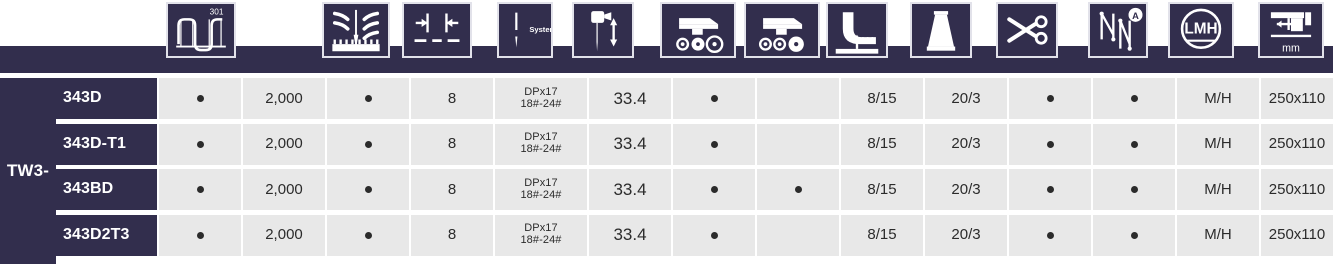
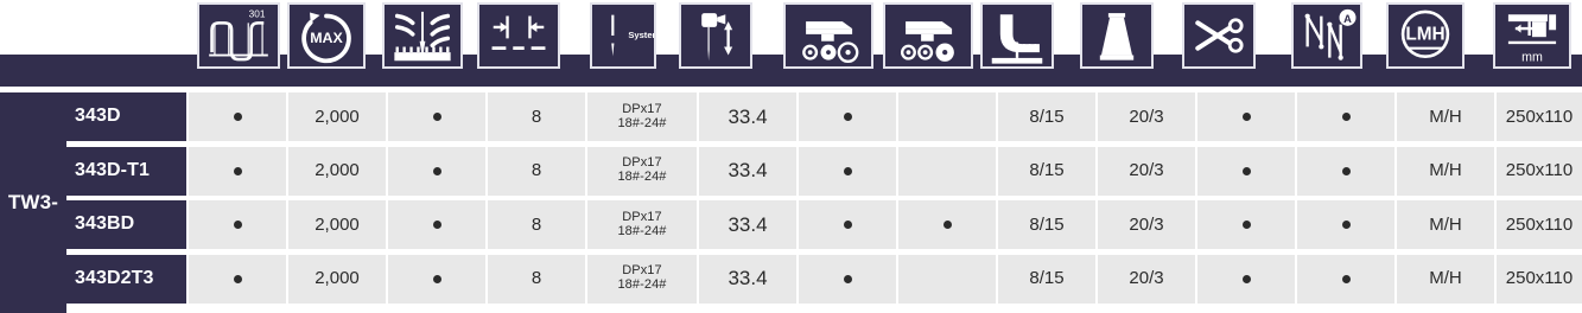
  301
+ MAX
  Syste
  A
  LMH
  mm
  TW3-
  343D
  2,000
  8
  DPx17
  18#-24#
  33.4
  8/15
  20/3
  M/H
  250x110
  343D-T1
  2,000
  8
  DPx17
  18#-24#
  33.4
  8/15
  20/3
  M/H
  250x110
  343BD
  2,000
  8
  DPx17
  18#-24#
  33.4
  8/15
  20/3
  M/H
  250x110
  343D2T3
  2,000
  8
  DPx17
  18#-24#
  33.4
  8/15
  20/3
  M/H
  250x110
